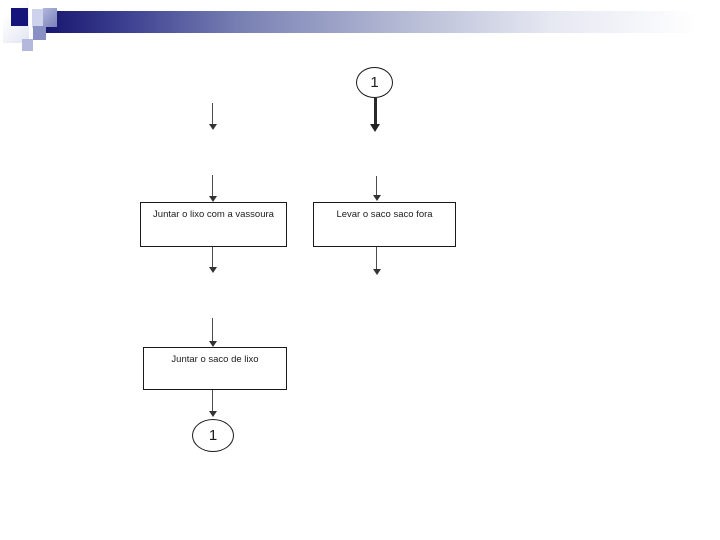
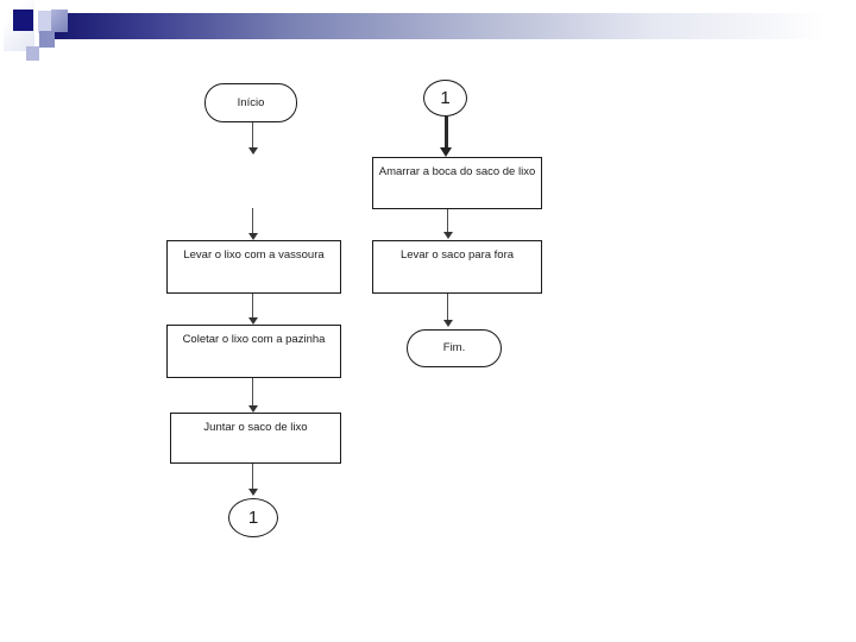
+ Início
- Juntar o lixo com a vassoura
+ Levar o lixo com a vassoura
+ Coletar o lixo com a pazinha
  Juntar o saco de lixo
  1
  1
+ Amarrar a boca do saco de lixo
- Levar o saco saco fora
+ Levar o saco para fora
+ Fim.
